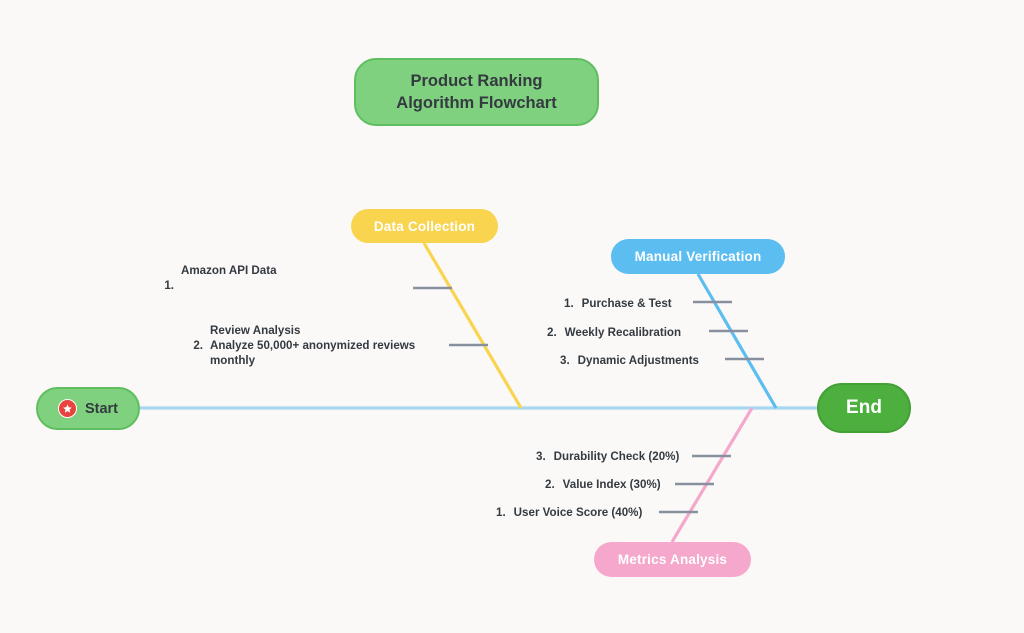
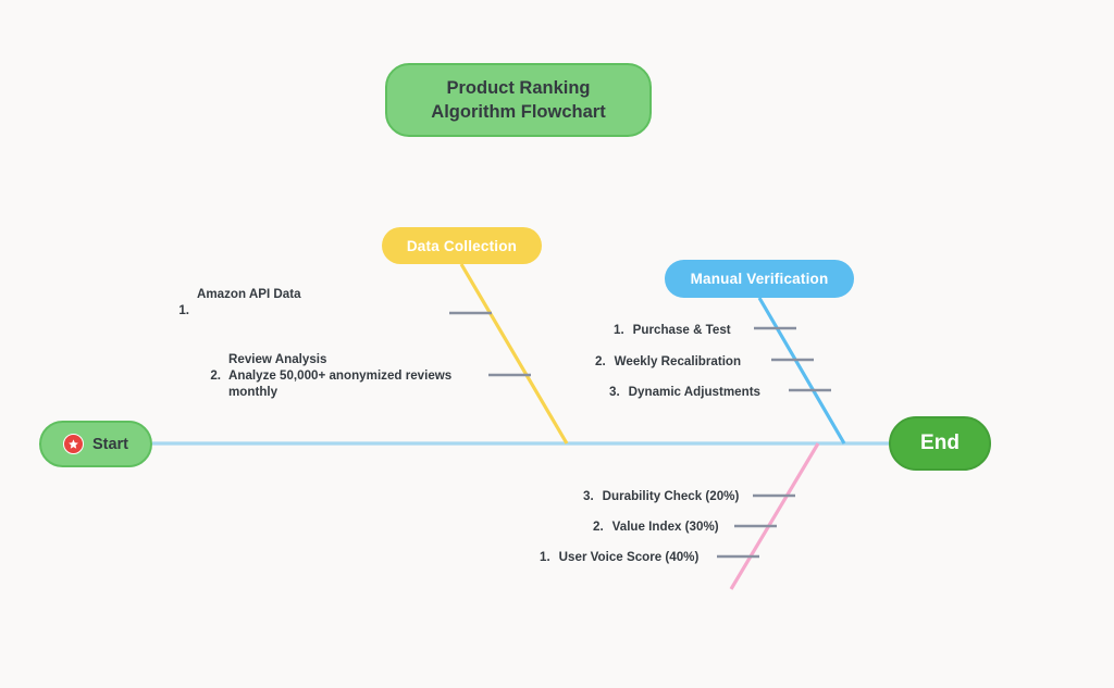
  Product Ranking
  Algorithm Flowchart
  Start
  End
  Data Collection
  Manual Verification
- Metrics Analysis
  Amazon API Data
  1.
  Review Analysis
  2.
  Analyze 50,000+ anonymized reviews monthly
  1.
  Purchase & Test
  2.
  Weekly Recalibration
  3.
  Dynamic Adjustments
  3.
  Durability Check (20%)
  2.
  Value Index (30%)
  1.
  User Voice Score (40%)
